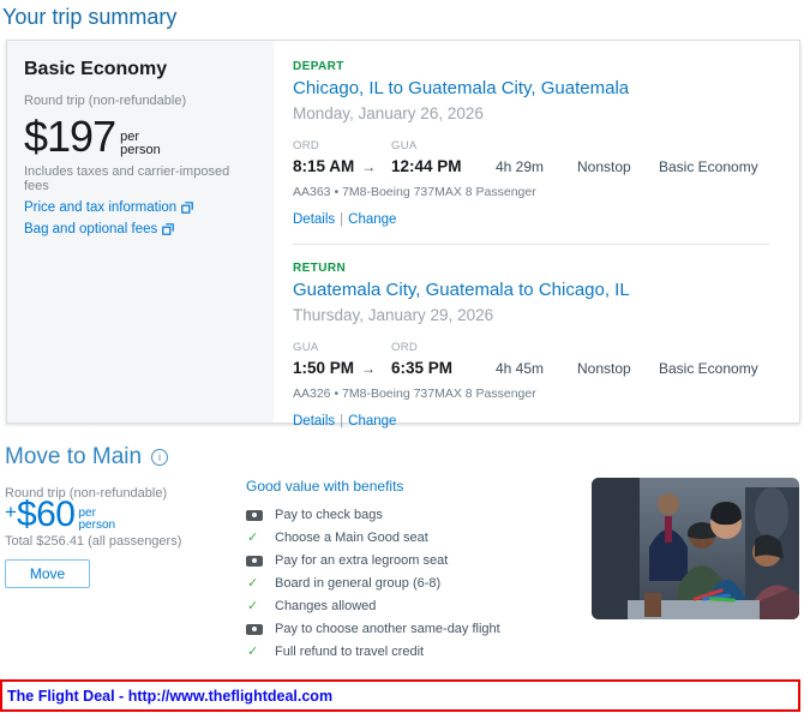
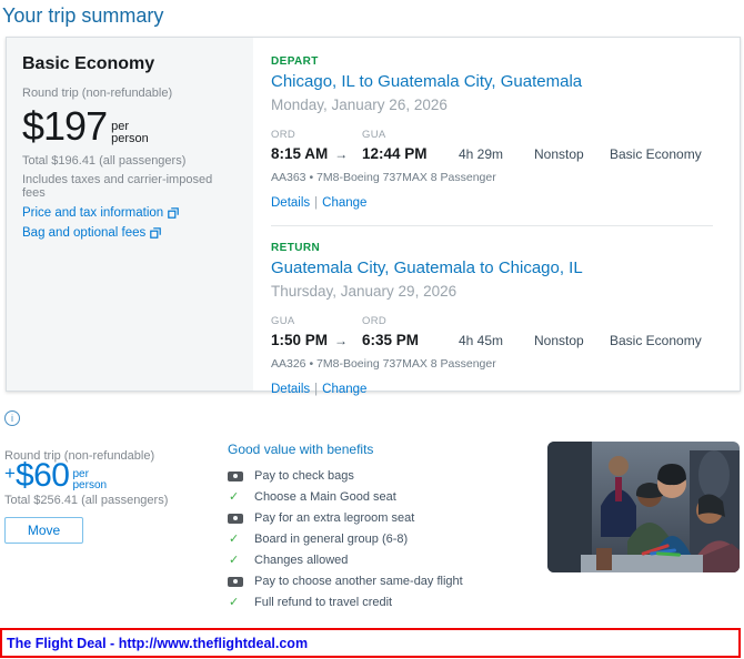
  Your trip summary
  Basic Economy
  Round trip (non-refundable)
  $197
  per
  person
+ Total $196.41 (all passengers)
  Includes taxes and carrier-imposed fees
  Price and tax information
  Bag and optional fees
  DEPART
  Chicago, IL to Guatemala City, Guatemala
  Monday, January 26, 2026
  ORD
  GUA
  8:15 AM →
  12:44 PM
  4h 29m
  Nonstop
  Basic Economy
  AA363 • 7M8-Boeing 737MAX 8 Passenger
  Details | Change
  RETURN
  Guatemala City, Guatemala to Chicago, IL
  Thursday, January 29, 2026
  GUA
  ORD
  1:50 PM →
  6:35 PM
  4h 45m
  Nonstop
  Basic Economy
  AA326 • 7M8-Boeing 737MAX 8 Passenger
  Details | Change
- Move to Main
  i
  Round trip (non-refundable)
  +
  $60
  per
  person
  Total $256.41 (all passengers)
  Move
  Good value with benefits
  Pay to check bags
  Choose a Main Good seat
  Pay for an extra legroom seat
  Board in general group (6-8)
  Changes allowed
  Pay to choose another same-day flight
  Full refund to travel credit
  The Flight Deal - http://www.theflightdeal.com
